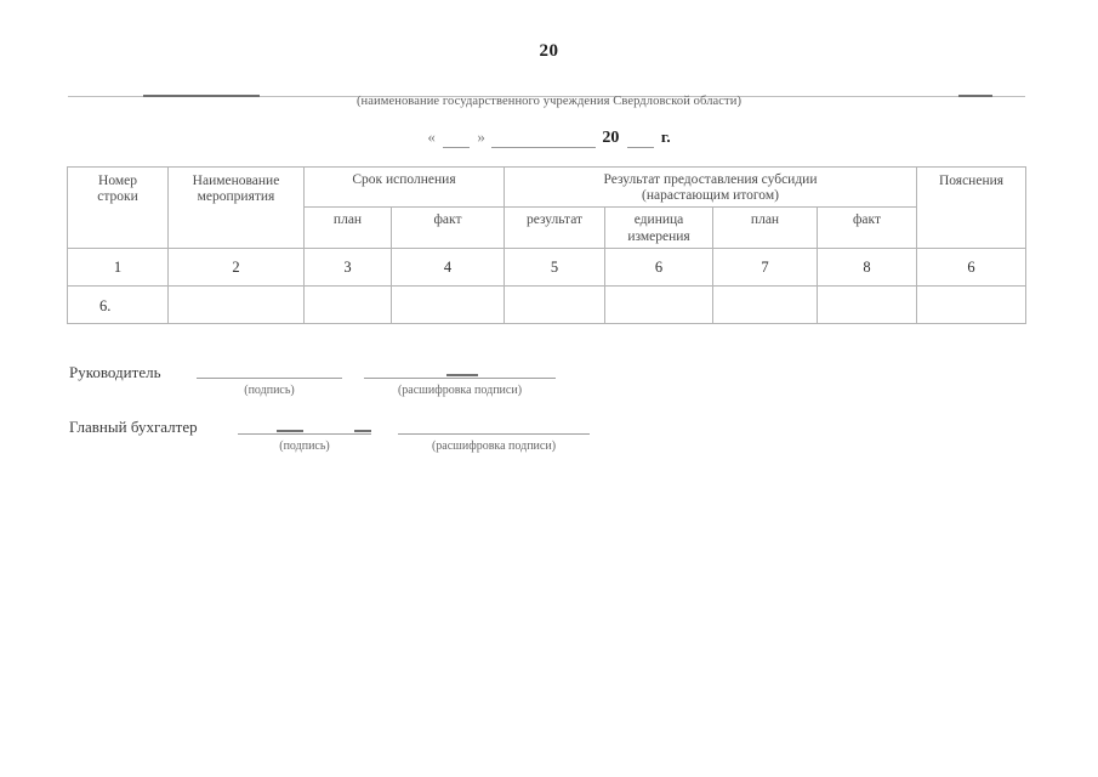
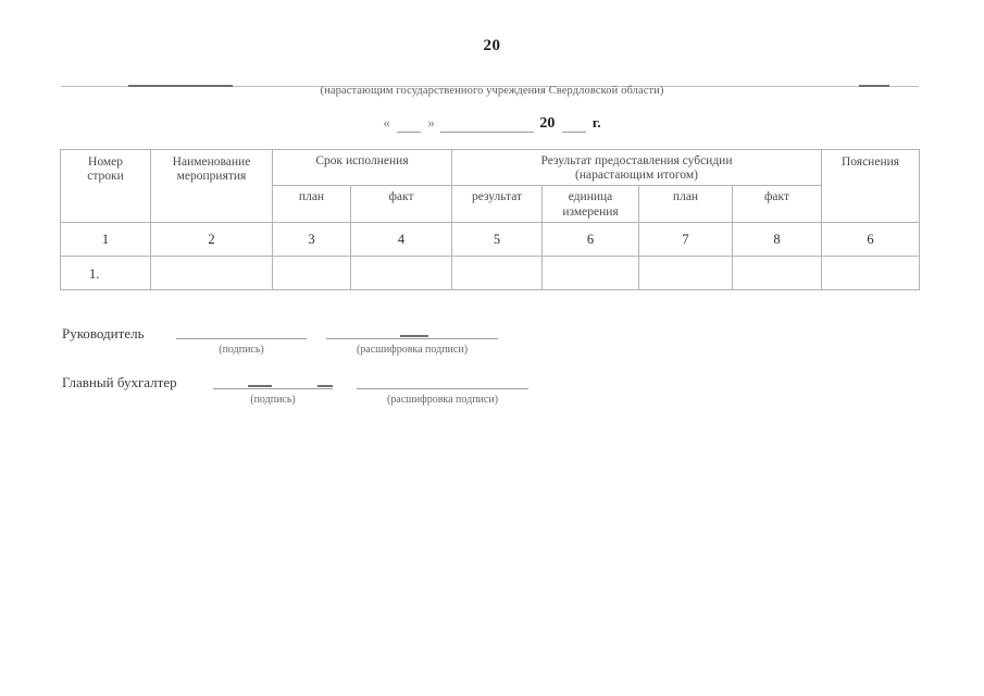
  20
- (наименование государственного учреждения Свердловской области)
+ (нарастающим государственного учреждения Свердловской области)
  « » 20 г.
  Номер строки	Наименование мероприятия	Срок исполнения	Результат предоставления субсидии (нарастающим итогом)	Пояснения
  план	факт	результат	единица измерения	план	факт
  1	2	3	4	5	6	7	8	6
- 6.
+ 1.
  Руководитель
  (подпись)
  (расшифровка подписи)
  Главный бухгалтер
  (подпись)
  (расшифровка подписи)
